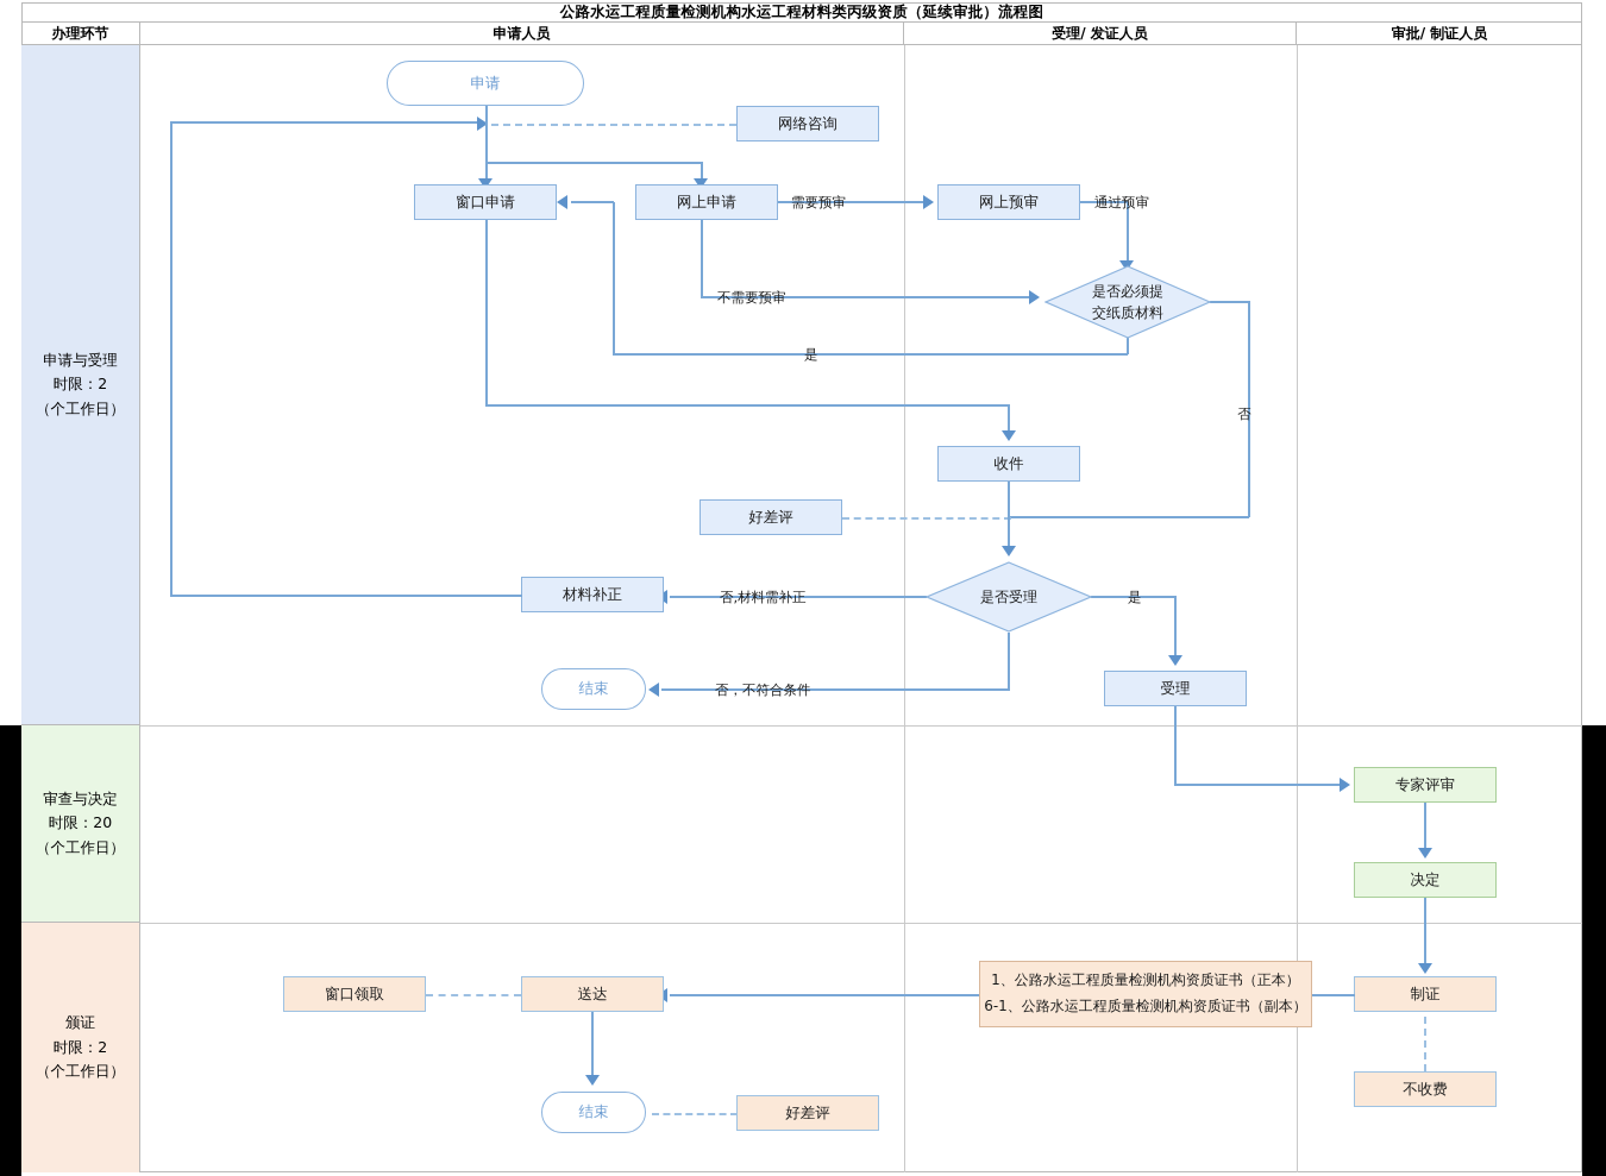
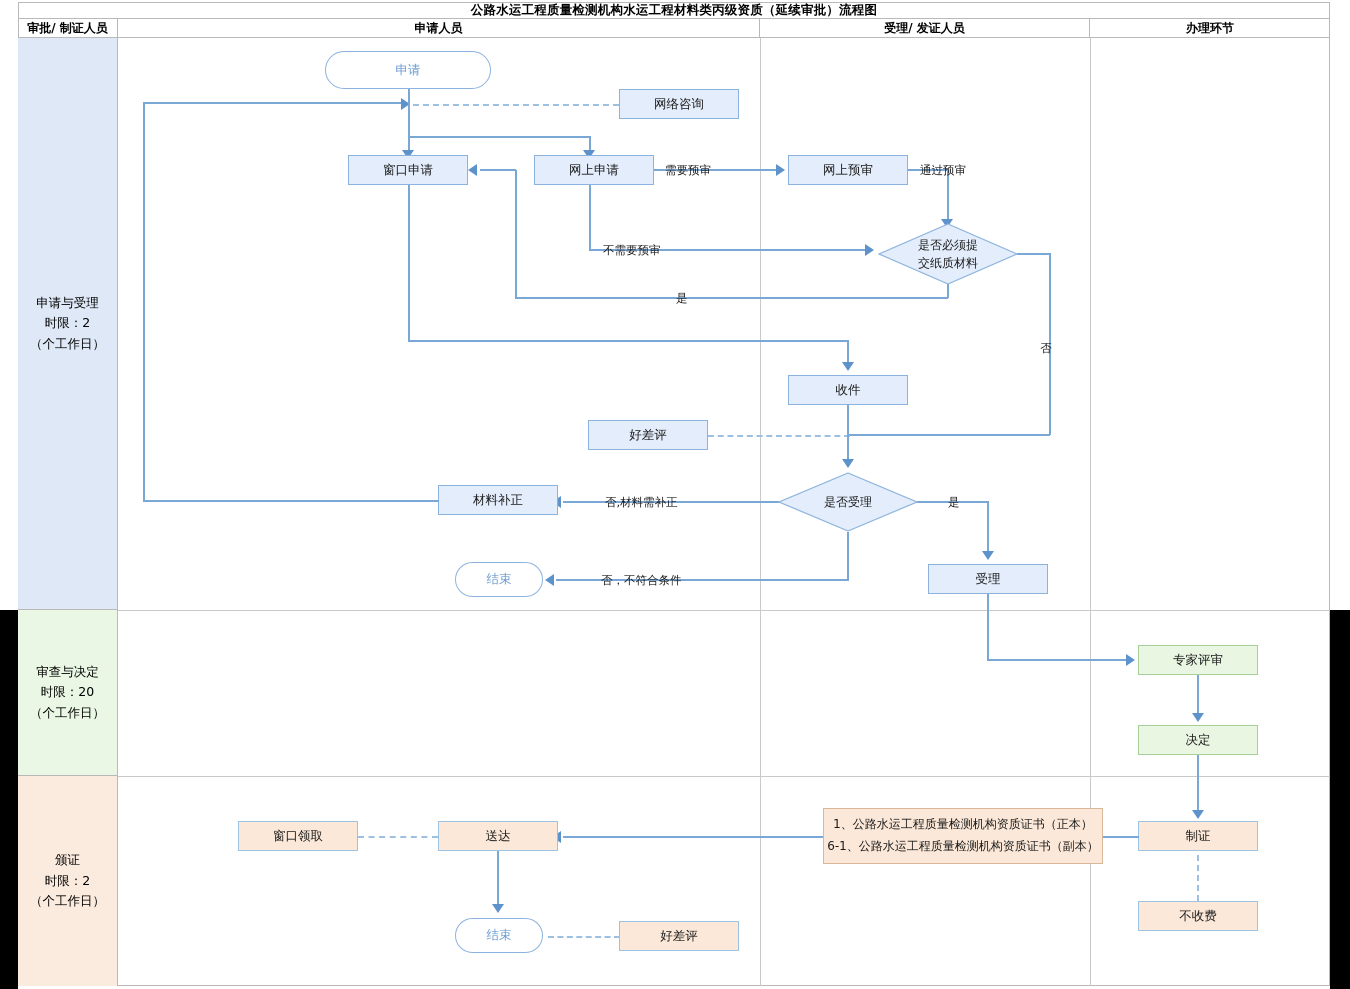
  公路水运工程质量检测机构水运工程材料类丙级资质（延续审批）流程图
- 办理环节
+ 审批/ 制证人员
  申请人员
  受理/ 发证人员
- 审批/ 制证人员
+ 办理环节
  申请与受理
  时限：2
  （个工作日）
  审查与决定
  时限：20
  （个工作日）
  颁证
  时限：2
  （个工作日）
  申请
  网络咨询
  窗口申请
  网上申请
  网上预审
  需要预审
  通过预审
  是否必须提
  交纸质材料
  不需要预审
  是
  收件
  好差评
  是否受理
  否,材料需补正
  材料补正
  否，不符合条件
  结束
  是
  受理
  专家评审
  决定
  制证
  不收费
  1、公路水运工程质量检测机构资质证书（正本）
  6-1、公路水运工程质量检测机构资质证书（副本）
  送达
  窗口领取
  结束
  好差评
